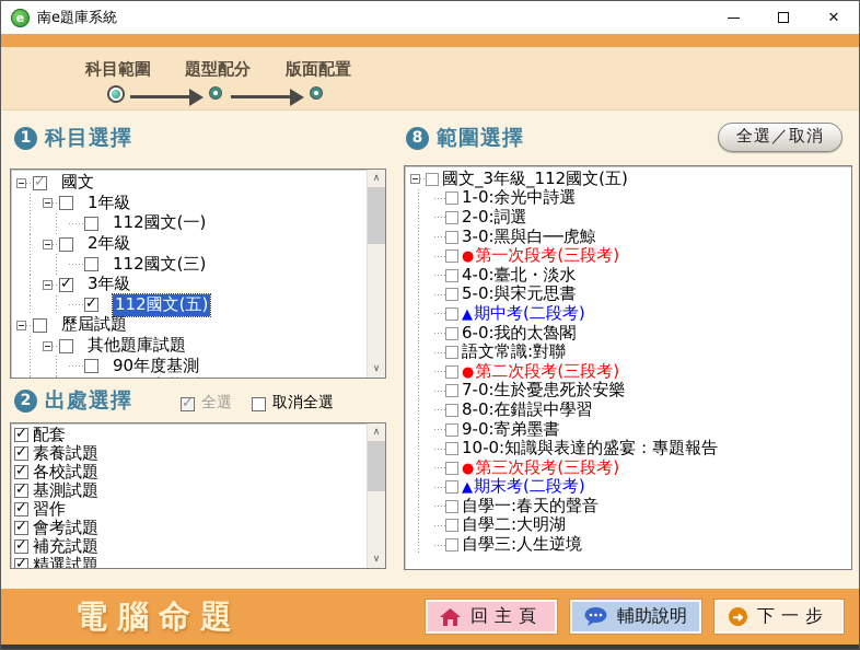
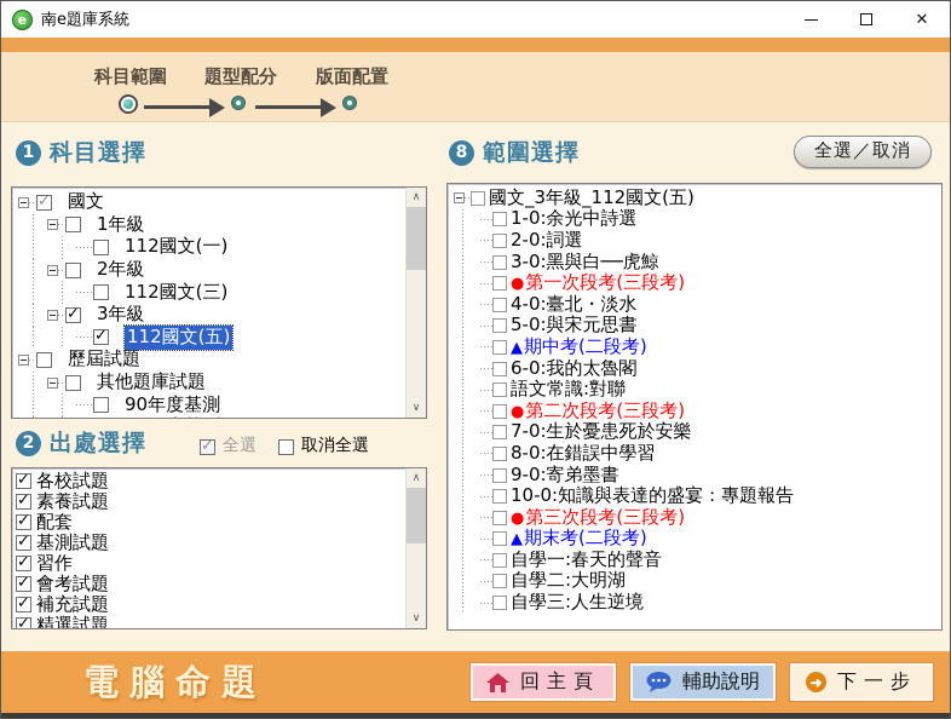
  e
  南e題庫系統
  ✕
  科目範圍
  題型配分
  版面配置
  1
  科目選擇
  國文
  1年級
  112國文(一)
  2年級
  112國文(三)
  3年級
  112國文(五)
  歷屆試題
  其他題庫試題
  90年度基測
  ∧
  ∨
  2
  出處選擇
  全選
  取消全選
- 配套
+ 各校試題
  素養試題
- 各校試題
+ 配套
  基測試題
  習作
  會考試題
  補充試題
  精選試題
  ∧
  ∨
  8
  範圍選擇
  全選／取消
  國文_3年級_112國文(五)
  1-0:余光中詩選
  2-0:詞選
  3-0:黑與白──虎鯨
  ●第一次段考(三段考)
  4-0:臺北・淡水
  5-0:與宋元思書
  ▲期中考(二段考)
  6-0:我的太魯閣
  語文常識:對聯
  ●第二次段考(三段考)
  7-0:生於憂患死於安樂
  8-0:在錯誤中學習
  9-0:寄弟墨書
  10-0:知識與表達的盛宴：專題報告
  ●第三次段考(三段考)
  ▲期末考(二段考)
  自學一:春天的聲音
  自學二:大明湖
  自學三:人生逆境
  電腦命題
  回主頁
  輔助說明
  ➜
  下一步
